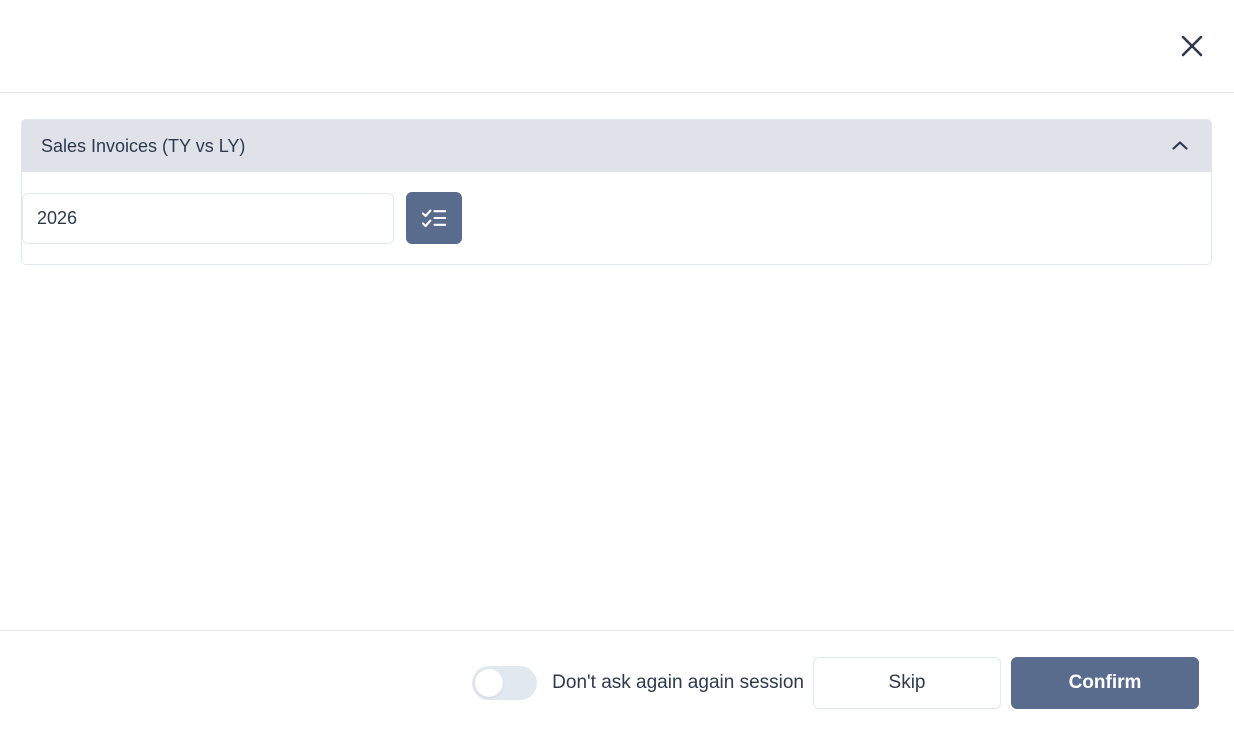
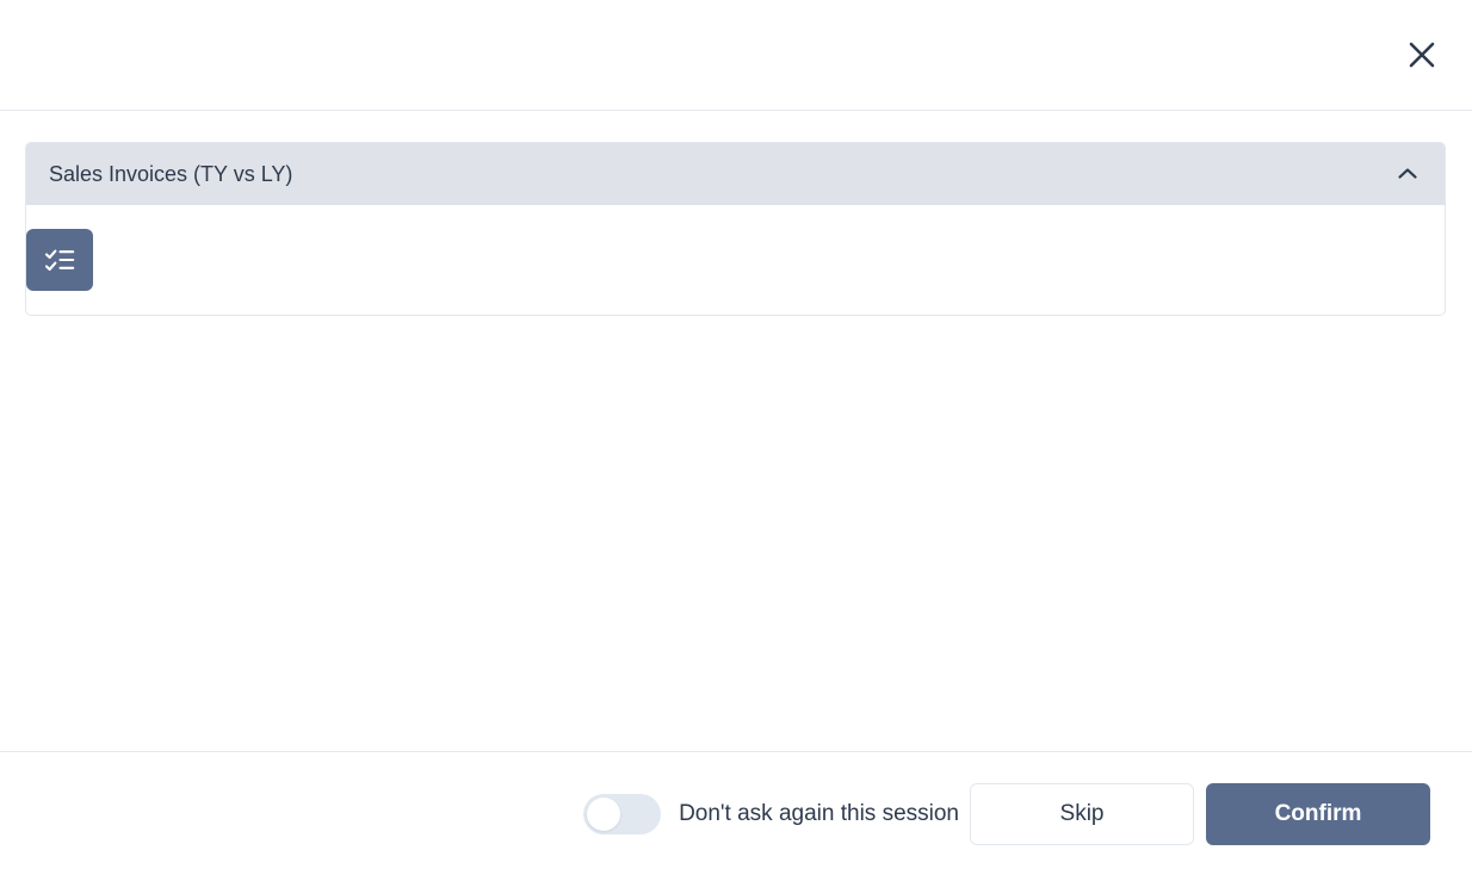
  Sales Invoices (TY vs LY)
- 2026
- Don't ask again again session
+ Don't ask again this session
  Skip
  Confirm
